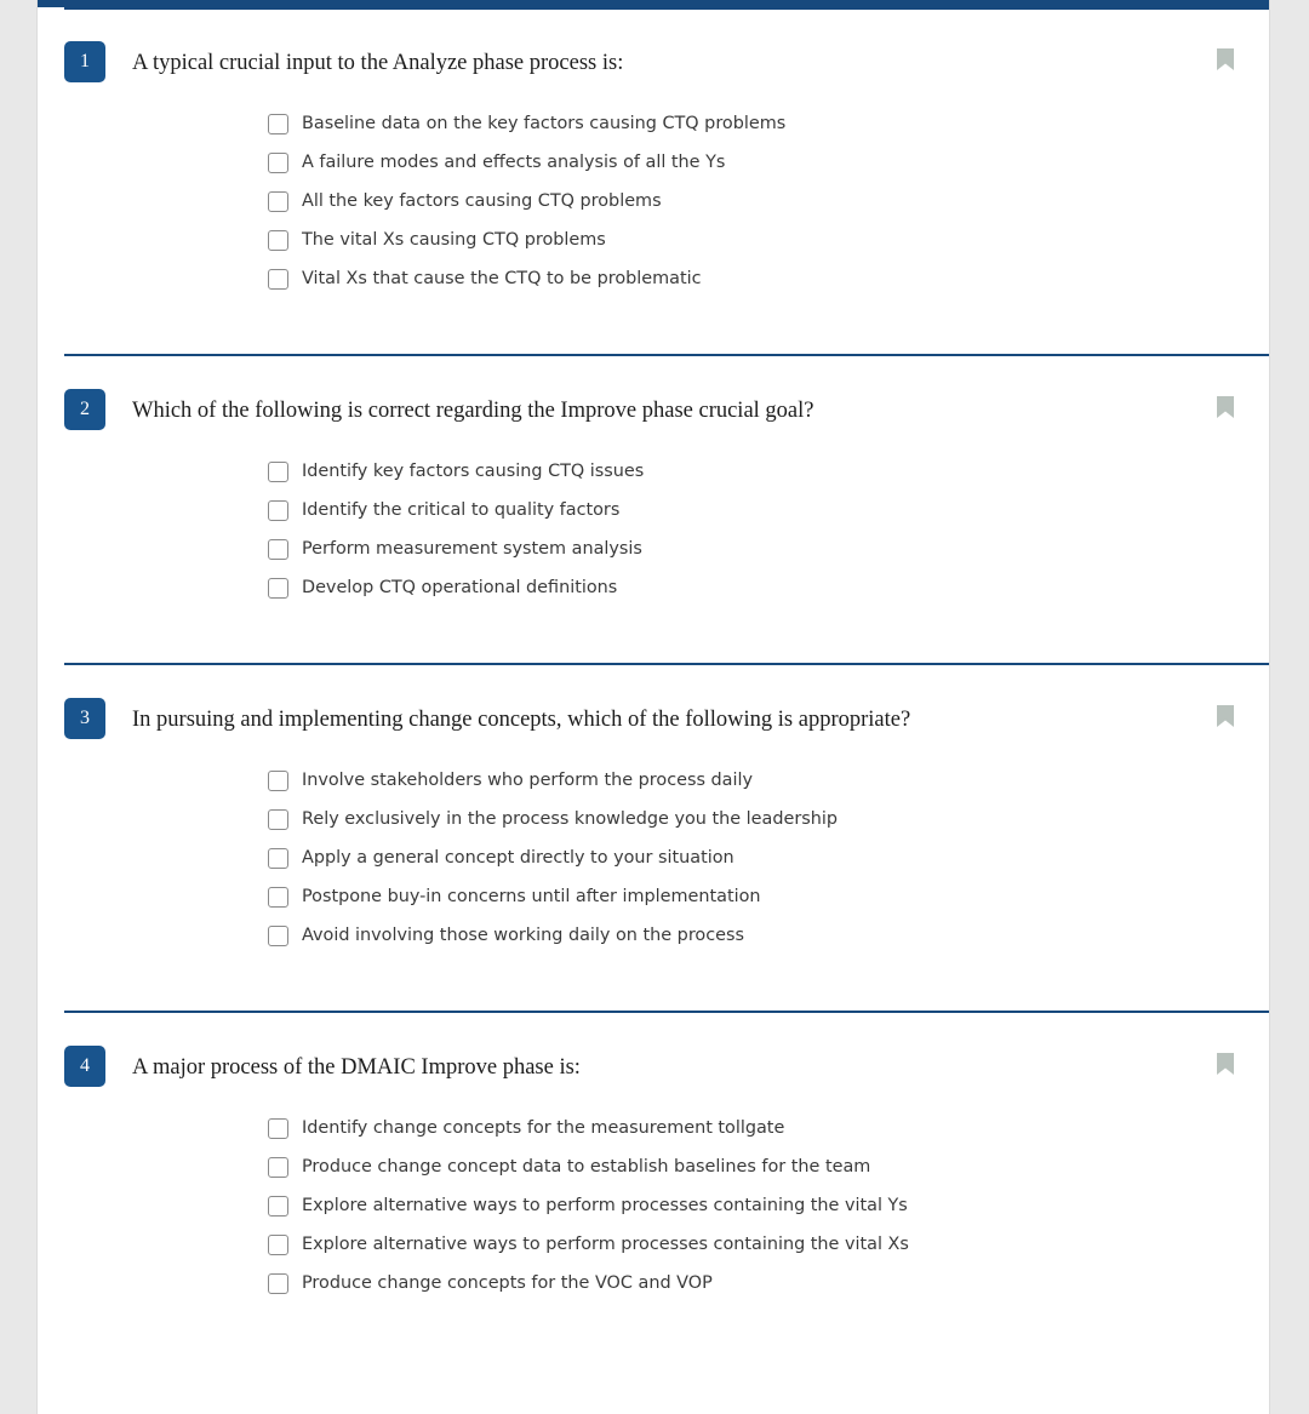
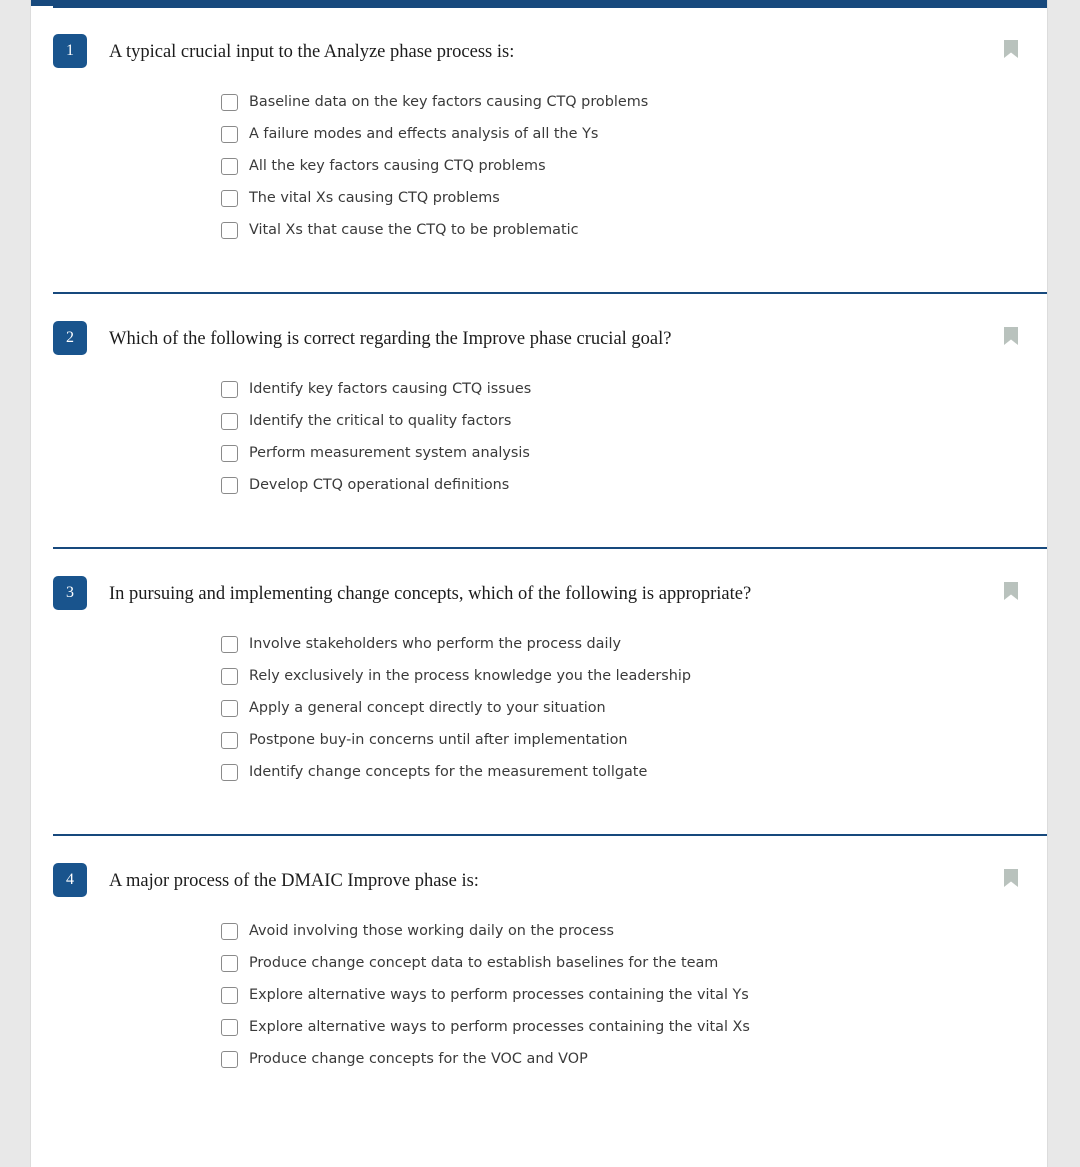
  1
  A typical crucial input to the Analyze phase process is:
  Baseline data on the key factors causing CTQ problems
  A failure modes and effects analysis of all the Ys
  All the key factors causing CTQ problems
  The vital Xs causing CTQ problems
  Vital Xs that cause the CTQ to be problematic
  2
  Which of the following is correct regarding the Improve phase crucial goal?
  Identify key factors causing CTQ issues
  Identify the critical to quality factors
  Perform measurement system analysis
  Develop CTQ operational definitions
  3
  In pursuing and implementing change concepts, which of the following is appropriate?
  Involve stakeholders who perform the process daily
  Rely exclusively in the process knowledge you the leadership
  Apply a general concept directly to your situation
  Postpone buy-in concerns until after implementation
- Avoid involving those working daily on the process
+ Identify change concepts for the measurement tollgate
  4
  A major process of the DMAIC Improve phase is:
- Identify change concepts for the measurement tollgate
+ Avoid involving those working daily on the process
  Produce change concept data to establish baselines for the team
  Explore alternative ways to perform processes containing the vital Ys
  Explore alternative ways to perform processes containing the vital Xs
  Produce change concepts for the VOC and VOP
